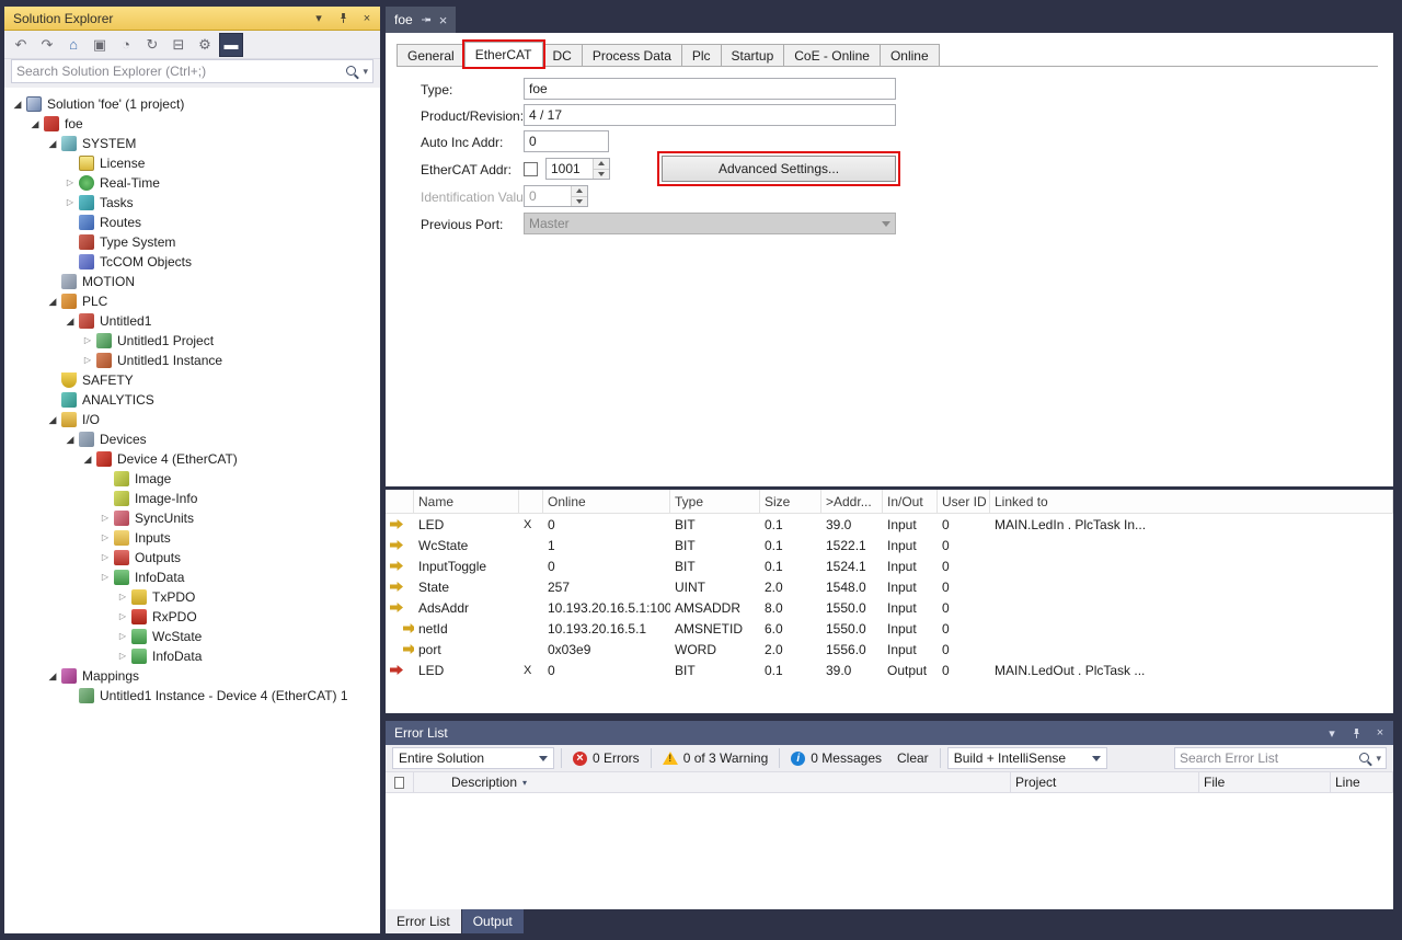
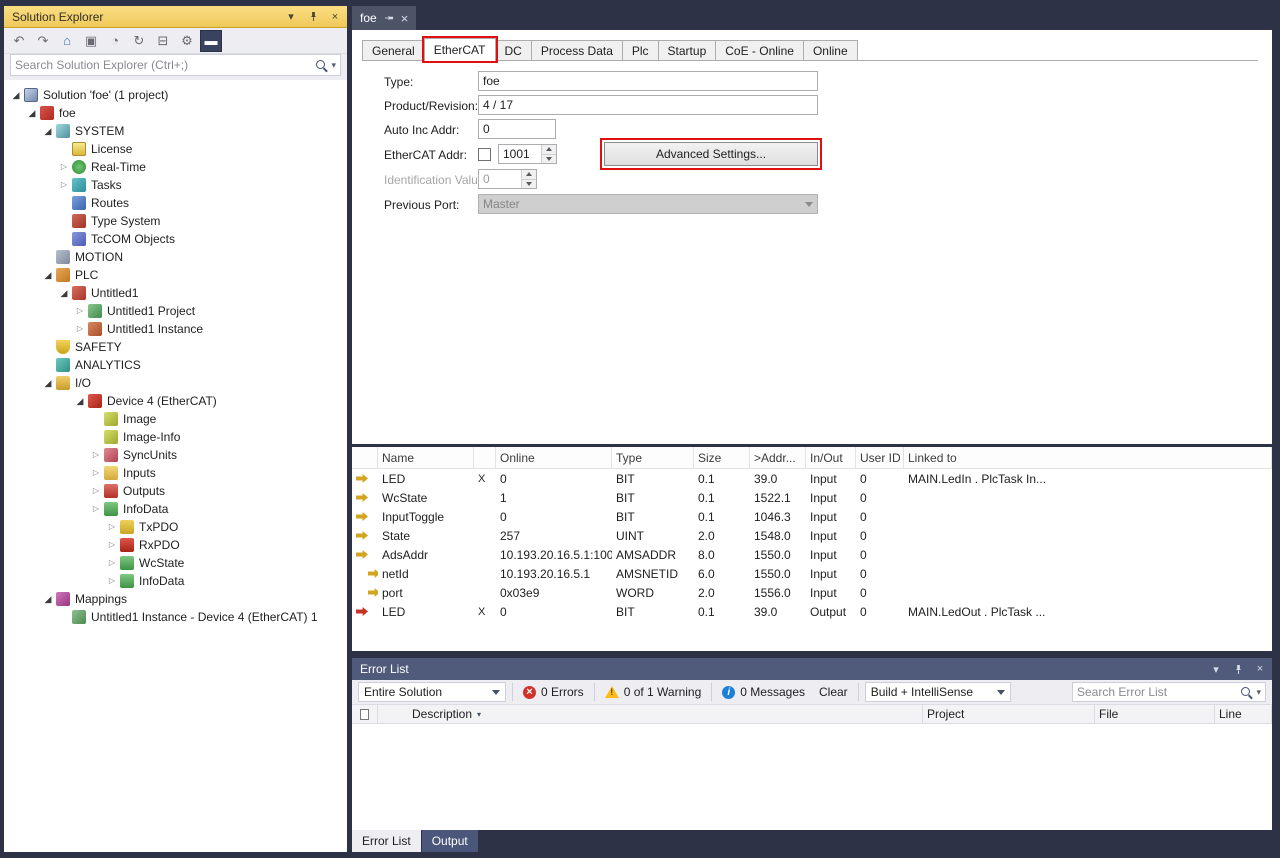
  Solution Explorer
  ▾
  ×
  ↶
  ↷
  ⌂
  ▣
  ◔
  ↻
  ⊟
  ⚙
  ▬
  Search Solution Explorer (Ctrl+;)
  ▾
  Solution 'foe' (1 project)
  foe
  SYSTEM
  License
  Real-Time
  Tasks
  Routes
  Type System
  TcCOM Objects
  MOTION
  PLC
  Untitled1
  Untitled1 Project
  Untitled1 Instance
  SAFETY
  ANALYTICS
  I/O
- Devices
  Device 4 (EtherCAT)
  Image
  Image-Info
  SyncUnits
  Inputs
  Outputs
  InfoData
  TxPDO
  RxPDO
  WcState
  InfoData
  Mappings
  Untitled1 Instance - Device 4 (EtherCAT) 1
  foe
  ×
  General
  EtherCAT
  DC
  Process Data
  Plc
  Startup
  CoE - Online
  Online
  Type:
  foe
  Product/Revision:
  4 / 17
  Auto Inc Addr:
  0
  EtherCAT Addr:
  1001
  Advanced Settings...
  Identification Valu
  0
  Previous Port:
  Master
  Name
  Online
  Type
  Size
  >Addr...
  In/Out
  User ID
  Linked to
  LED
  X
  0
  BIT
  0.1
  39.0
  Input
  0
  MAIN.LedIn . PlcTask In...
  WcState
  1
  BIT
  0.1
  1522.1
  Input
  0
  InputToggle
  0
  BIT
  0.1
- 1524.1
+ 1046.3
  Input
  0
  State
  257
  UINT
  2.0
  1548.0
  Input
  0
  AdsAddr
  10.193.20.16.5.1:100
  AMSADDR
  8.0
  1550.0
  Input
  0
  netId
  10.193.20.16.5.1
  AMSNETID
  6.0
  1550.0
  Input
  0
  port
  0x03e9
  WORD
  2.0
  1556.0
  Input
  0
  LED
  X
  0
  BIT
  0.1
  39.0
  Output
  0
  MAIN.LedOut . PlcTask ...
  Error List
  ▾
  ×
  Entire Solution
  0 Errors
- 0 of 3 Warning
+ 0 of 1 Warning
  0 Messages
  Clear
  Build + IntelliSense
  Search Error List
  ▾
  Description
  ▾
  Project
  File
  Line
  Error List
  Output
